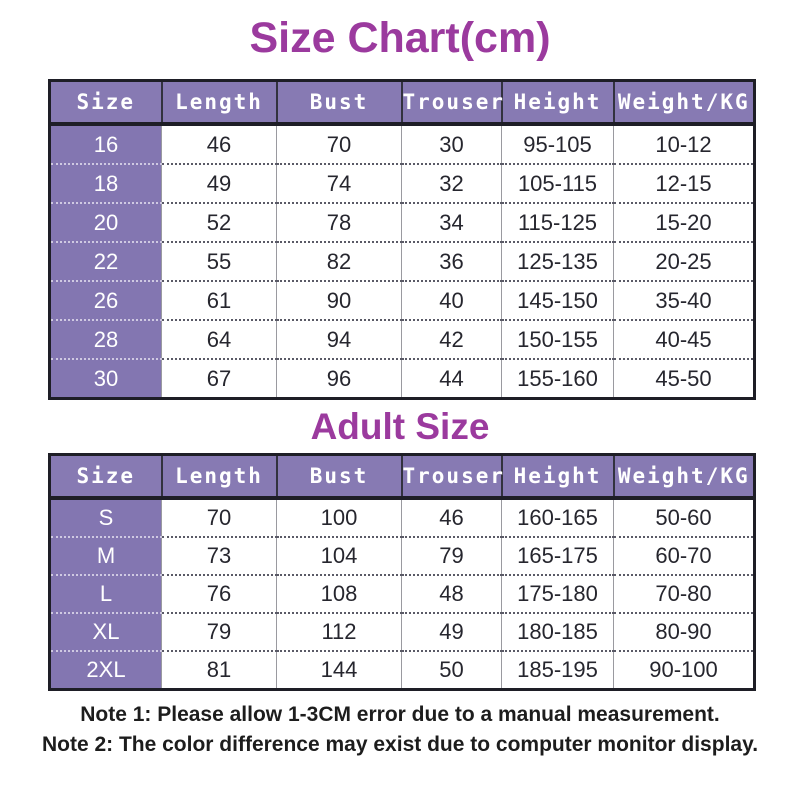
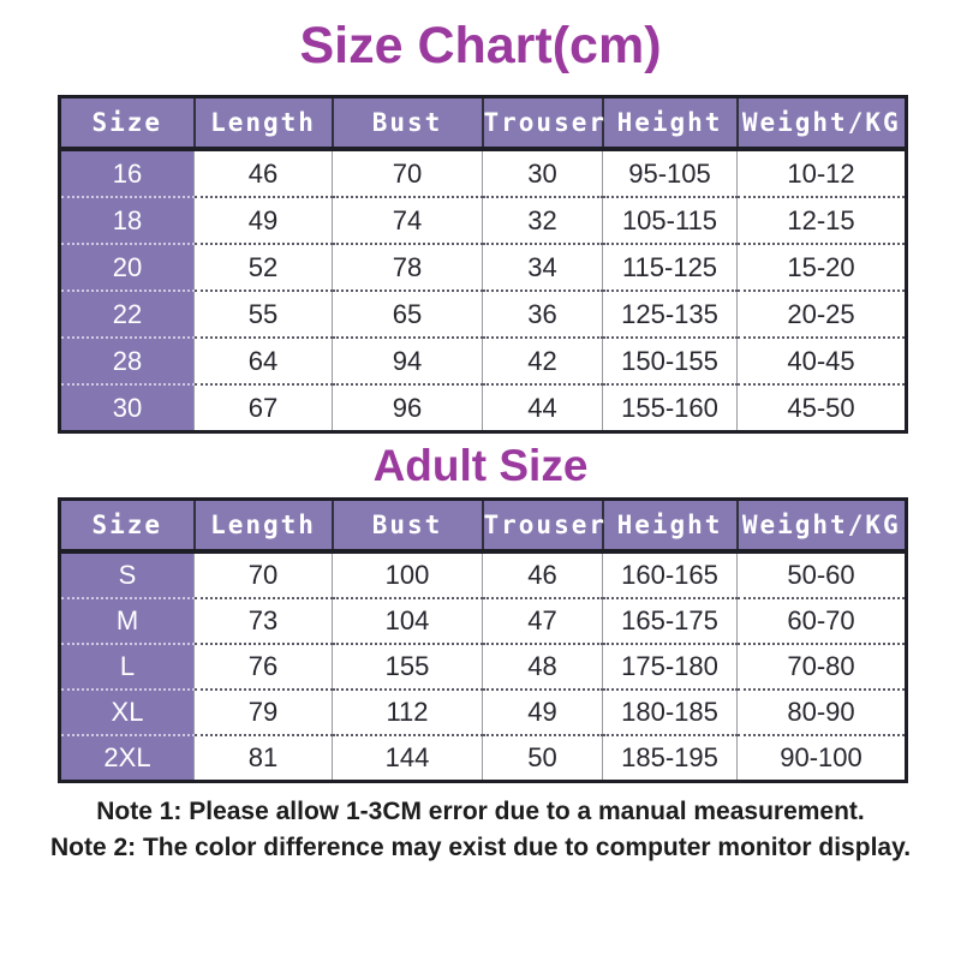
  Size Chart(cm)
  Size	Length	Bust	Trouser	Height	Weight/KG
  16	46	70	30	95-105	10-12
  18	49	74	32	105-115	12-15
  20	52	78	34	115-125	15-20
- 22	55	82	36	125-135	20-25
+ 22	55	65	36	125-135	20-25
- 26	61	90	40	145-150	35-40
  28	64	94	42	150-155	40-45
  30	67	96	44	155-160	45-50
  Adult Size
  Size	Length	Bust	Trouser	Height	Weight/KG
  S	70	100	46	160-165	50-60
- M	73	104	79	165-175	60-70
+ M	73	104	47	165-175	60-70
- L	76	108	48	175-180	70-80
+ L	76	155	48	175-180	70-80
  XL	79	112	49	180-185	80-90
  2XL	81	144	50	185-195	90-100
  Note 1: Please allow 1-3CM error due to a manual measurement.
  Note 2: The color difference may exist due to computer monitor display.
